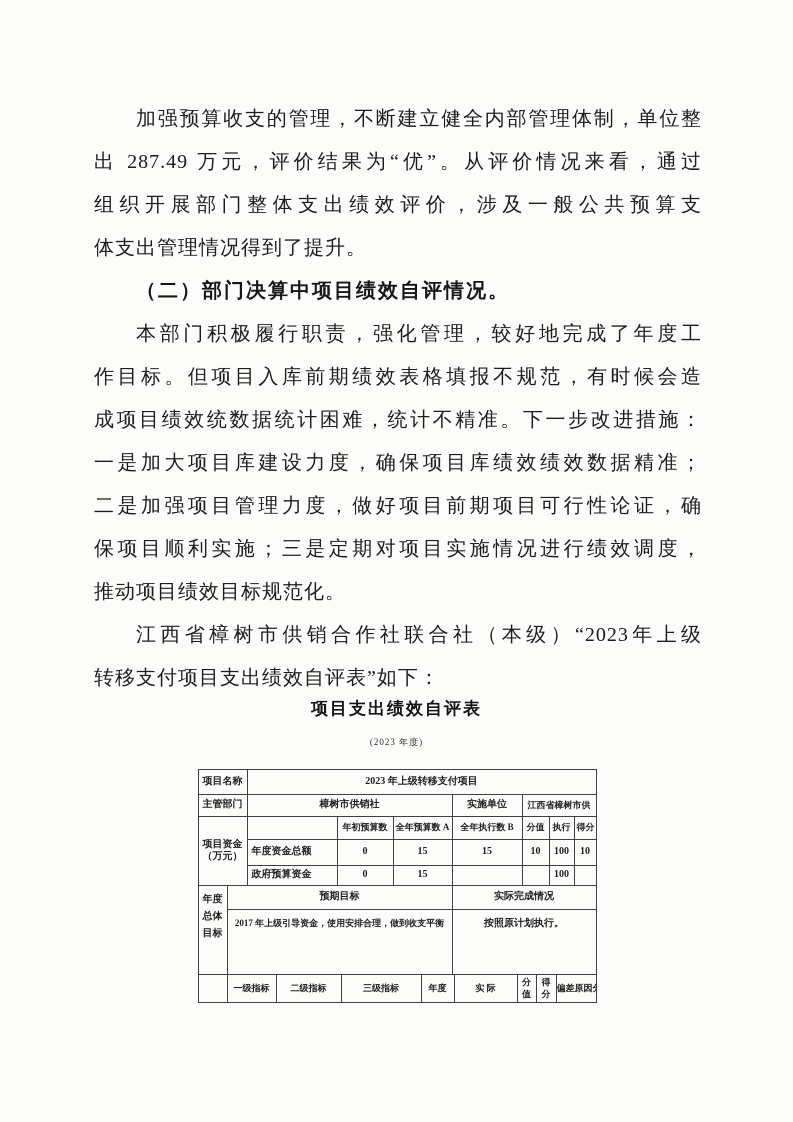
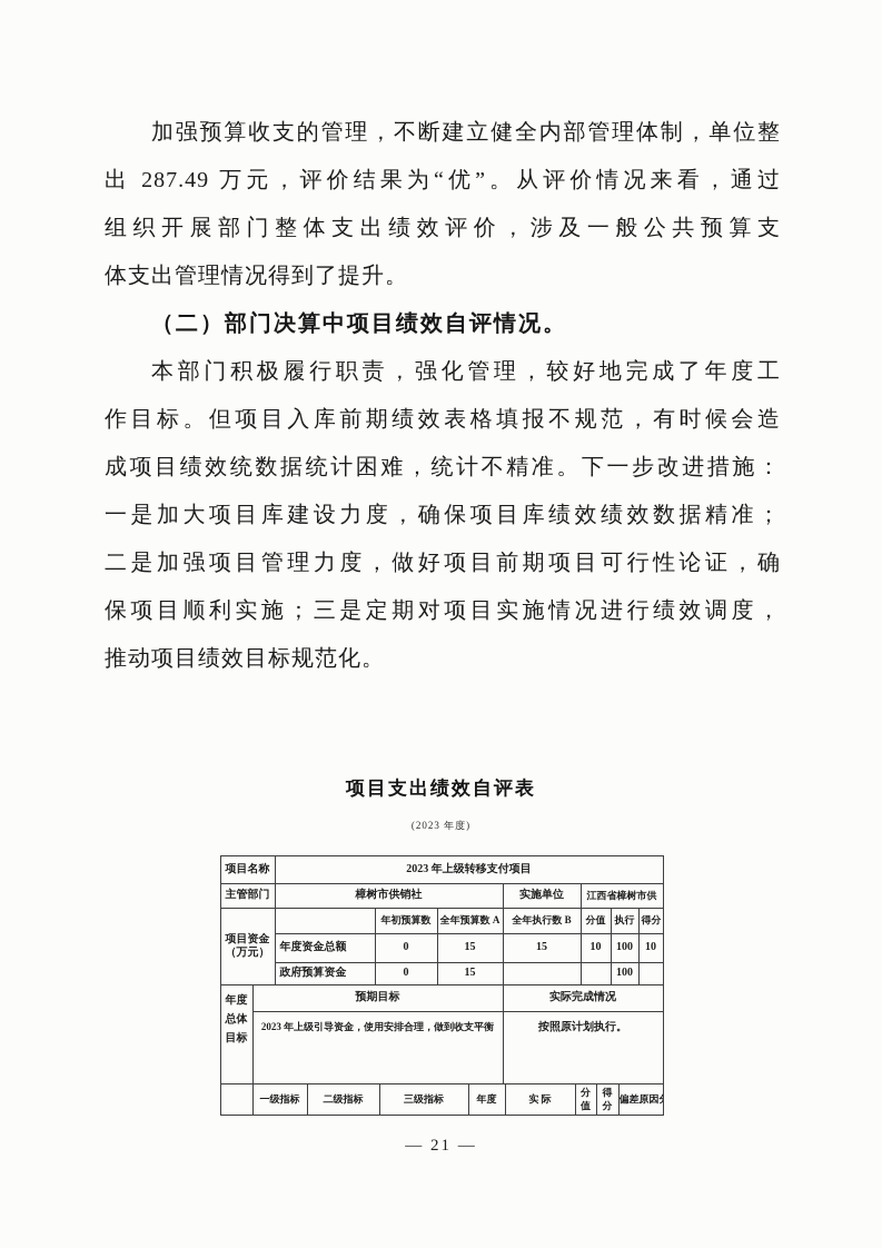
  加强预算收支的管理，不断建立健全内部管理体制，单位整
  出 287.49 万元，评价结果为“优”。从评价情况来看，通过
  组织开展部门整体支出绩效评价，涉及一般公共预算支
  体支出管理情况得到了提升。
  （二）部门决算中项目绩效自评情况。
  本部门积极履行职责，强化管理，较好地完成了年度工
  作目标。但项目入库前期绩效表格填报不规范，有时候会造
  成项目绩效统数据统计困难，统计不精准。下一步改进措施：
  一是加大项目库建设力度，确保项目库绩效绩效数据精准；
  二是加强项目管理力度，做好项目前期项目可行性论证，确
  保项目顺利实施；三是定期对项目实施情况进行绩效调度，
  推动项目绩效目标规范化。
- 江西省樟树市供销合作社联合社（本级）“2023年上级
- 转移支付项目支出绩效自评表”如下：
  项目支出绩效自评表
  (2023 年度)
  项目名称	2023 年上级转移支付项目
  主管部门	樟树市供销社	实施单位	江西省樟树市供
  项目资金（万元）		年初预算数	全年预算数 A	全年执行数 B	分值	执行	得分
  年度资金总额	0	15	15	10	100	10
  政府预算资金	0	15			100
  年度总体目标	预期目标	实际完成情况
- 2017 年上级引导资金，使用安排合理，做到收支平衡	按照原计划执行。
+ 2023 年上级引导资金，使用安排合理，做到收支平衡	按照原计划执行。
  	一级指标	二级指标	三级指标	年度	实 际	分值	得分	偏差原因
+ — 21 —
